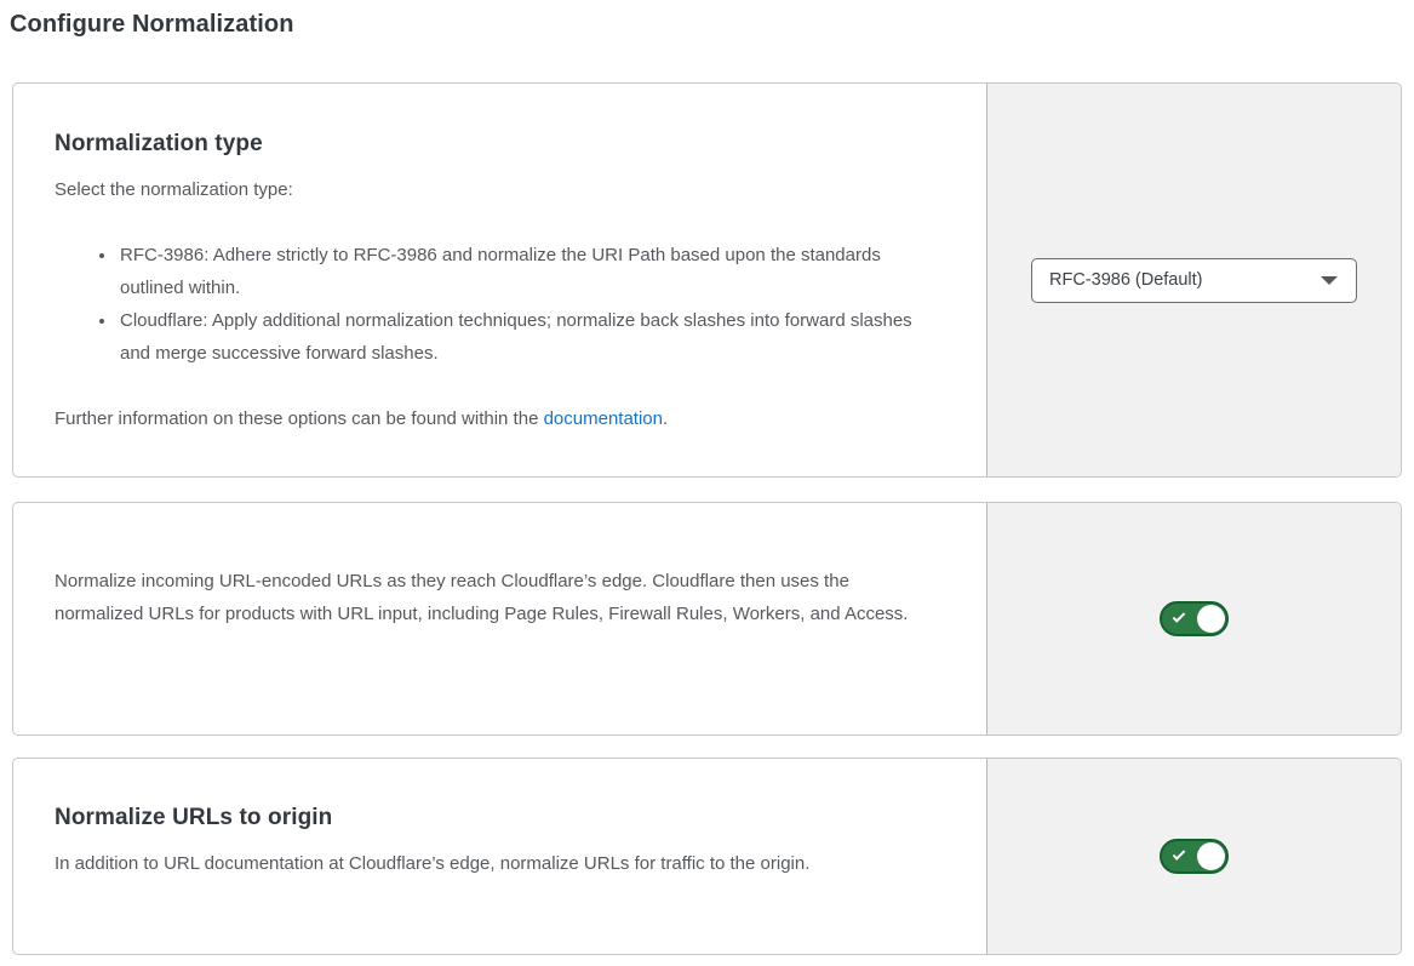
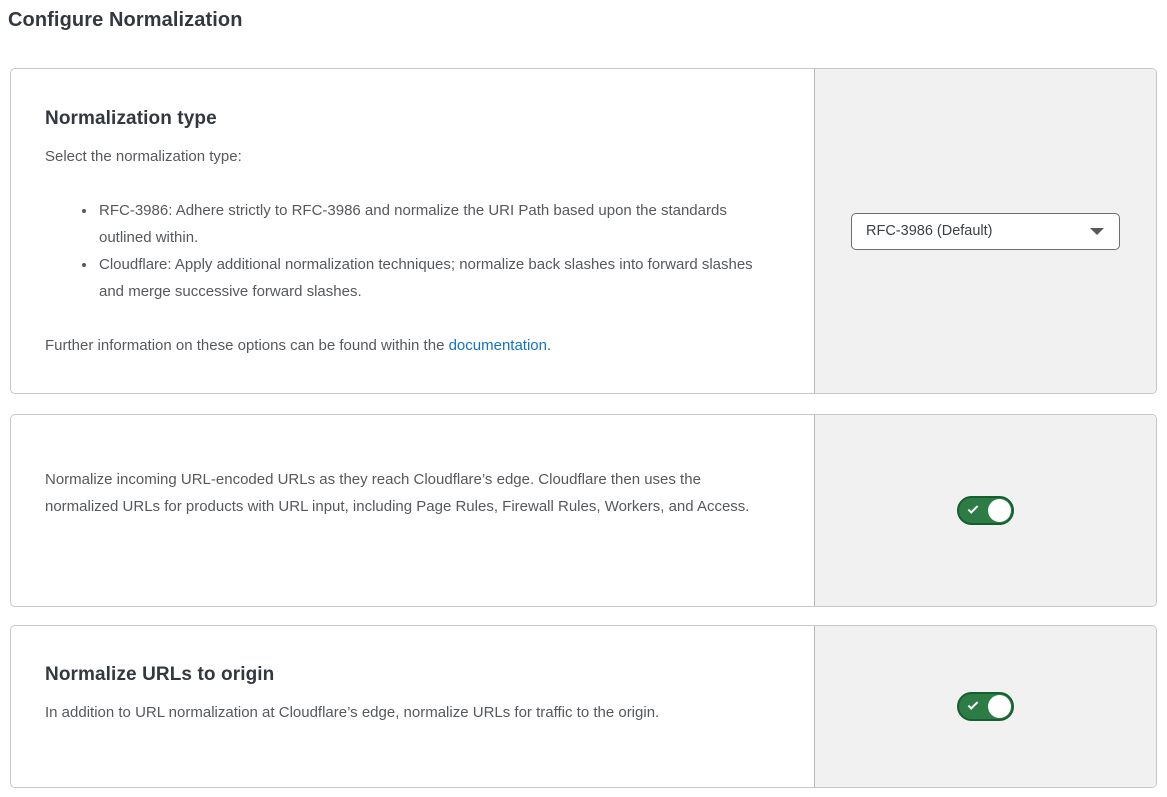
  Configure Normalization
  Normalization type
  Select the normalization type:
  RFC-3986: Adhere strictly to RFC-3986 and normalize the URI Path based upon the standards outlined within.
  Cloudflare: Apply additional normalization techniques; normalize back slashes into forward slashes and merge successive forward slashes.
  Further information on these options can be found within the documentation.
  RFC-3986 (Default)
  Normalize incoming URL-encoded URLs as they reach Cloudflare’s edge. Cloudflare then uses the normalized URLs for products with URL input, including Page Rules, Firewall Rules, Workers, and Access.
  Normalize URLs to origin
- In addition to URL documentation at Cloudflare’s edge, normalize URLs for traffic to the origin.
+ In addition to URL normalization at Cloudflare’s edge, normalize URLs for traffic to the origin.
